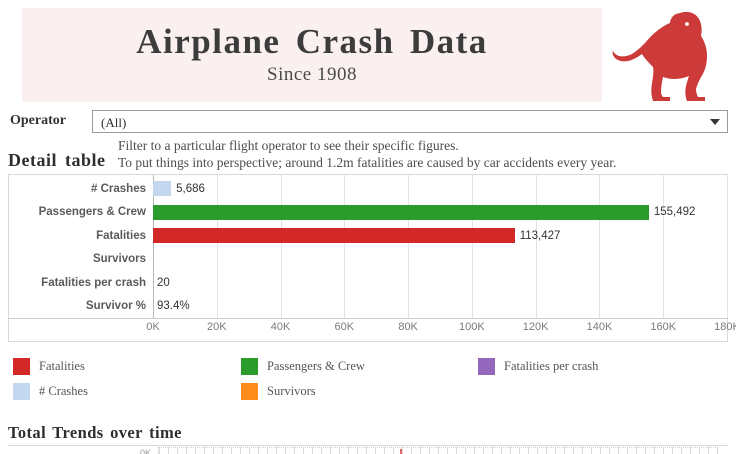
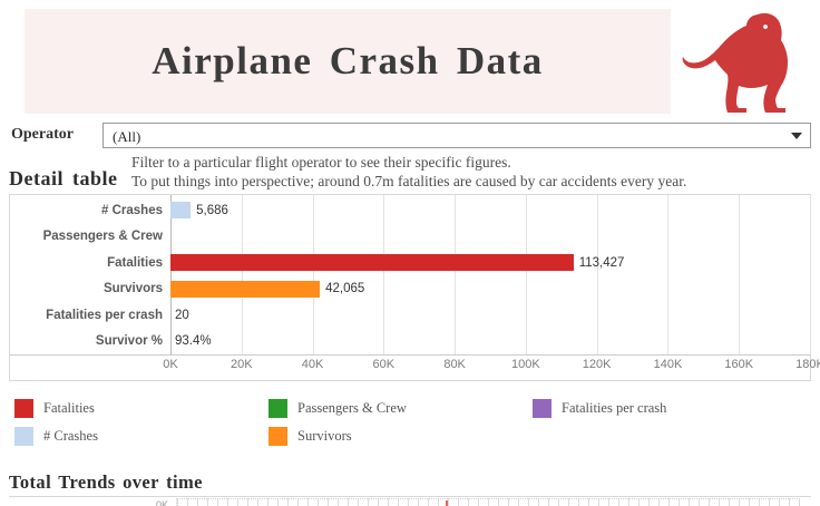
  Airplane Crash Data
- Since 1908
  Operator
  (All)
  Filter to a particular flight operator to see their specific figures.
- To put things into perspective; around 1.2m fatalities are caused by car accidents every year.
+ To put things into perspective; around 0.7m fatalities are caused by car accidents every year.
  Detail table
  # Crashes
  5,686
  Passengers & Crew
- 155,492
  Fatalities
  113,427
  Survivors
+ 42,065
  Fatalities per crash
  20
  Survivor %
  93.4%
  0K
  20K
  40K
  60K
  80K
  100K
  120K
  140K
  160K
  180
  Fatalities
  # Crashes
  Passengers & Crew
  Survivors
  Fatalities per crash
  Total Trends over time
  0K
